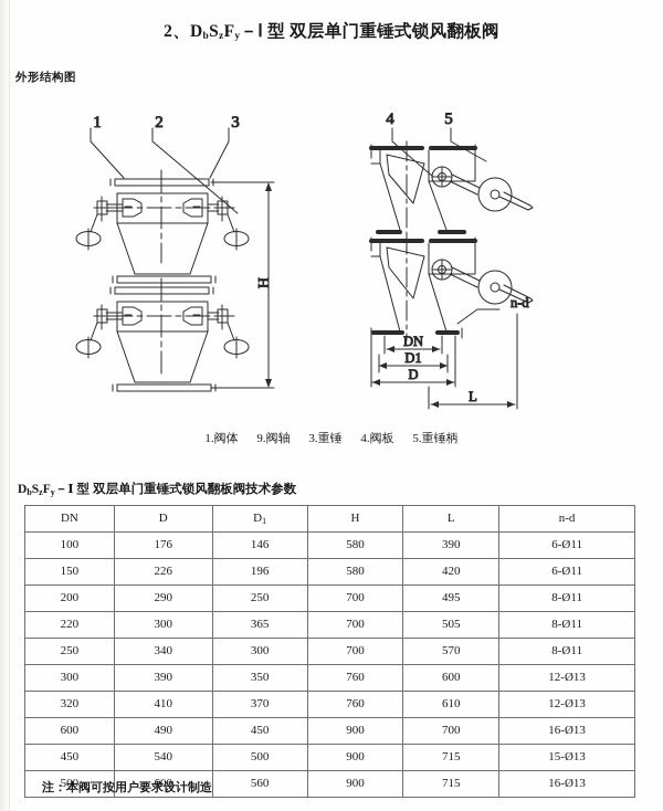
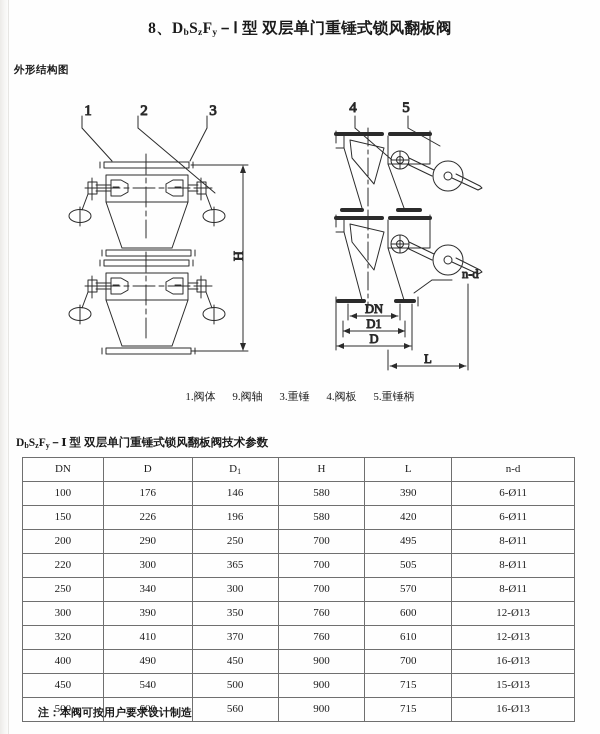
- 2、DbSzFy－Ⅰ 型 双层单门重锤式锁风翻板阀
+ 8、DbSzFy－Ⅰ 型 双层单门重锤式锁风翻板阀
  外形结构图
  1
  2
  3
  4
  5
  n-d
  DN
  D1
  D
  L
  1.阀体 9.阀轴 3.重锤 4.阀板 5.重锤柄
  DbSzFy－Ⅰ 型 双层单门重锤式锁风翻板阀技术参数
  DN	D	D1	H	L	n-d
  100	176	146	580	390	6-Ø11
  150	226	196	580	420	6-Ø11
  200	290	250	700	495	8-Ø11
  220	300	365	700	505	8-Ø11
  250	340	300	700	570	8-Ø11
  300	390	350	760	600	12-Ø13
  320	410	370	760	610	12-Ø13
- 600	490	450	900	700	16-Ø13
+ 400	490	450	900	700	16-Ø13
  450	540	500	900	715	15-Ø13
  500	600	560	900	715	16-Ø13
  注：本阀可按用户要求设计制造
